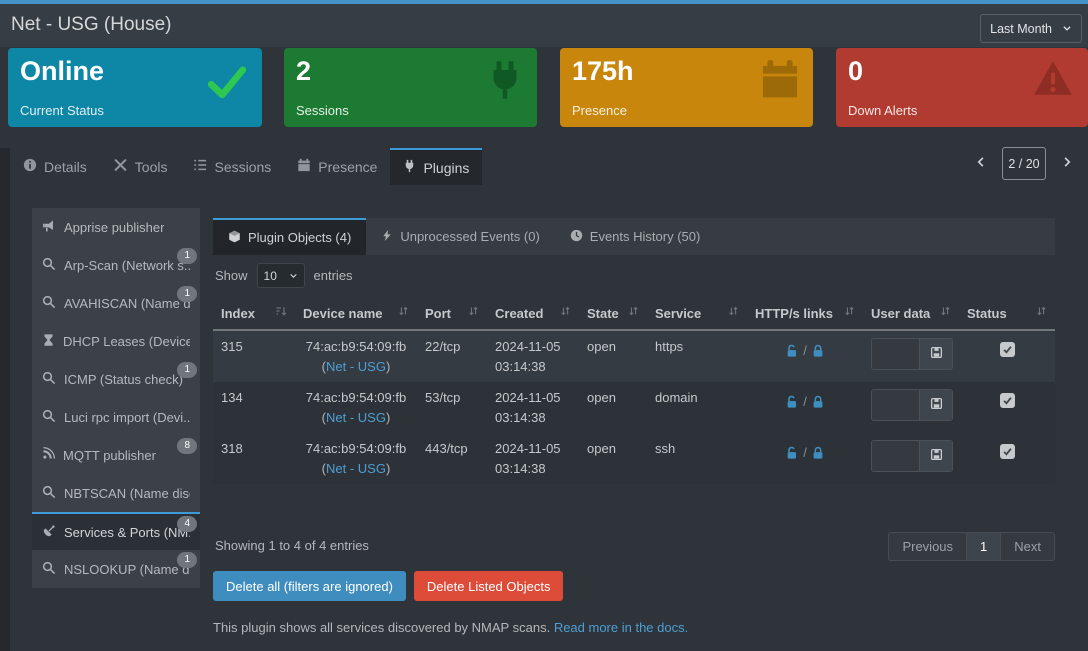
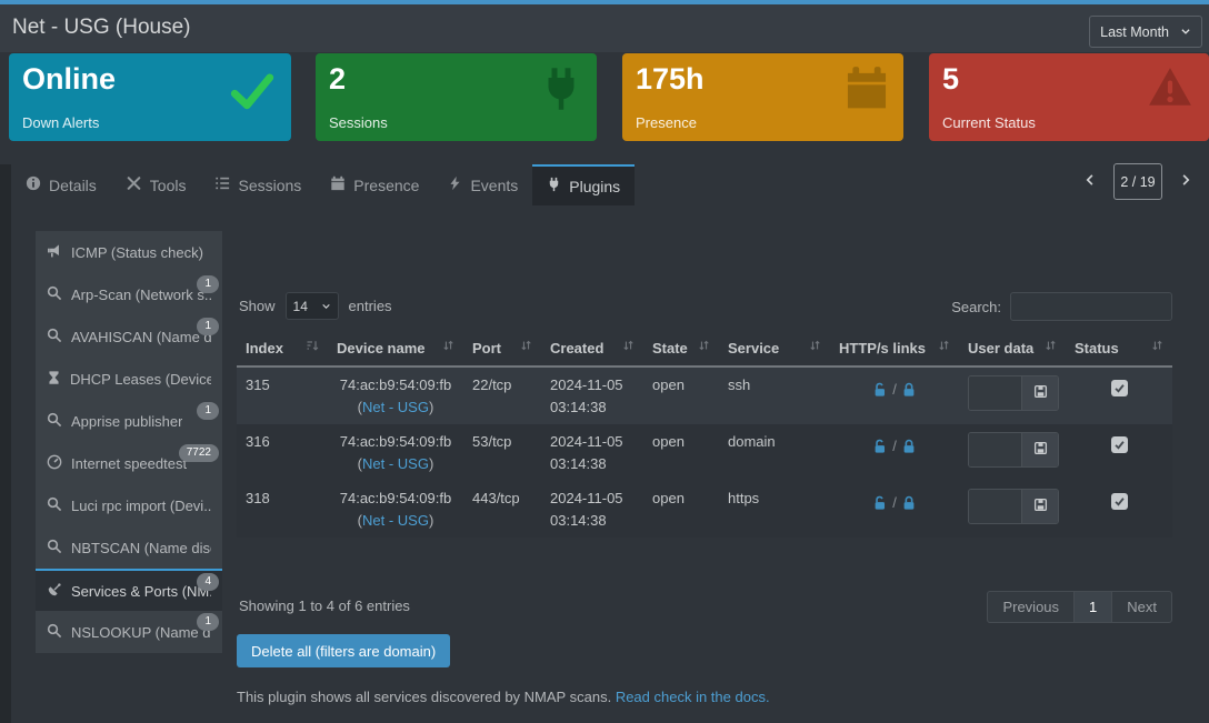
  Net - USG (House)
  Last Month
  Online
- Current Status
+ Down Alerts
  2
  Sessions
  175h
  Presence
- 0
+ 5
- Down Alerts
+ Current Status
  Details
  Tools
  Sessions
  Presence
+ Events
  Plugins
- 2 / 20
+ 2 / 19
- Apprise publisher
+ ICMP (Status check)
  Arp-Scan (Network s..
  1
  AVAHISCAN (Name d
  1
  DHCP Leases (Device
- ICMP (Status check)
+ Apprise publisher
  1
+ Internet speedtest
+ 7722
  Luci rpc import (Devi..
- MQTT publisher
- 8
  NBTSCAN (Name dis
  Services & Ports (NM
  4
  NSLOOKUP (Name d
  1
- Plugin Objects (4)
- Unprocessed Events (0)
- Events History (50)
  Show
- 10
+ 14
  entries
+ Search:
  Index	Device name	Port	Created	State	Service	HTTP/s links	User data	Status
- 315	74:ac:b9:54:09:fb (Net - USG)	22/tcp	2024-11-0503:14:38	open	https	/
+ 315	74:ac:b9:54:09:fb (Net - USG)	22/tcp	2024-11-0503:14:38	open	ssh	/
- 134	74:ac:b9:54:09:fb (Net - USG)	53/tcp	2024-11-0503:14:38	open	domain	/
+ 316	74:ac:b9:54:09:fb (Net - USG)	53/tcp	2024-11-0503:14:38	open	domain	/
- 318	74:ac:b9:54:09:fb (Net - USG)	443/tcp	2024-11-0503:14:38	open	ssh	/
+ 318	74:ac:b9:54:09:fb (Net - USG)	443/tcp	2024-11-0503:14:38	open	https	/
- Showing 1 to 4 of 4 entries
+ Showing 1 to 4 of 6 entries
  Previous
  1
  Next
- Delete all (filters are ignored)
+ Delete all (filters are domain)
- Delete Listed Objects
- This plugin shows all services discovered by NMAP scans. Read more in the docs.
+ This plugin shows all services discovered by NMAP scans. Read check in the docs.
